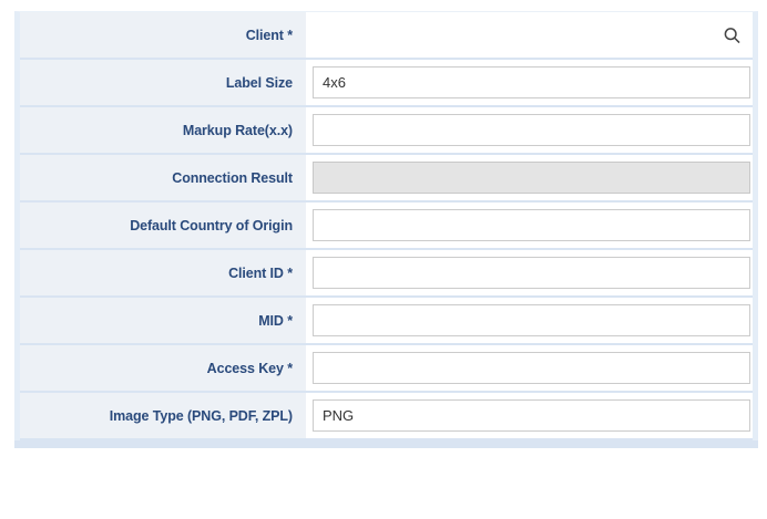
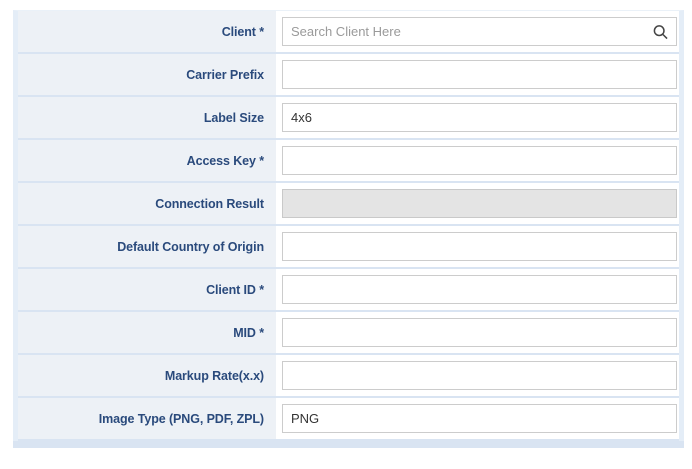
  Client *
+ Search Client Here
+ Carrier Prefix
  Label Size
  4x6
- Markup Rate(x.x)
+ Access Key *
  Connection Result
  Default Country of Origin
  Client ID *
  MID *
- Access Key *
+ Markup Rate(x.x)
  Image Type (PNG, PDF, ZPL)
  PNG
